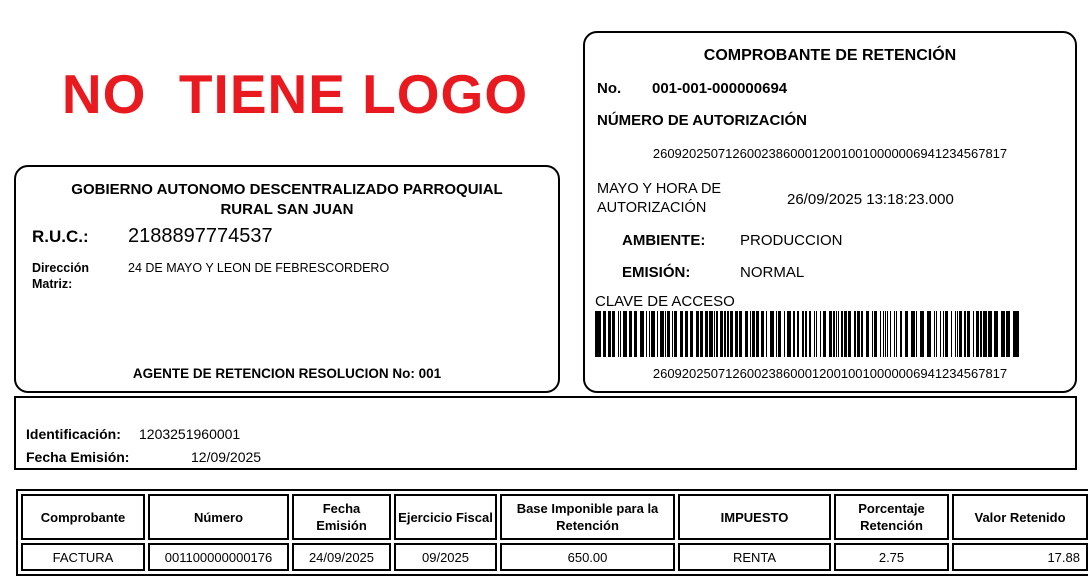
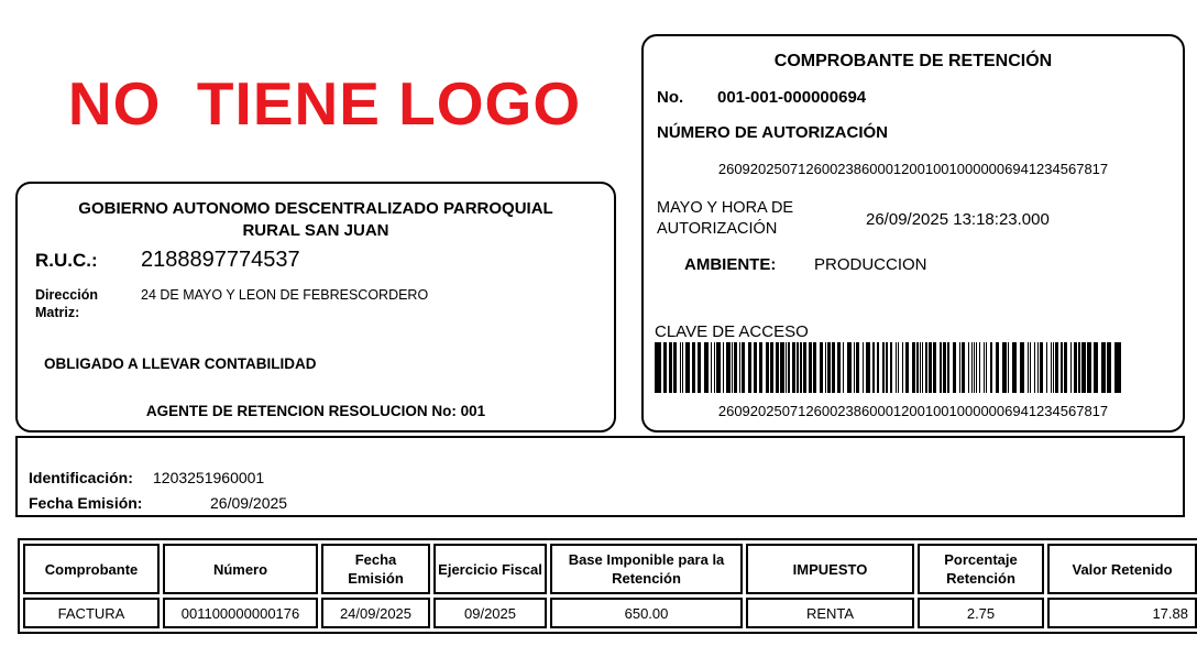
  NO TIENE LOGO
  GOBIERNO AUTONOMO DESCENTRALIZADO PARROQUIAL
  RURAL SAN JUAN
  R.U.C.: 2188897774537
  Dirección Matriz:24 DE MAYO Y LEON DE FEBRESCORDERO
+ OBLIGADO A LLEVAR CONTABILIDAD
  AGENTE DE RETENCION RESOLUCION No: 001
  COMPROBANTE DE RETENCIÓN
  No. 001-001-000000694
  NÚMERO DE AUTORIZACIÓN
  2609202507126002386000120010010000006941234567817
  MAYO Y HORA DE AUTORIZACIÓN26/09/2025 13:18:23.000
  AMBIENTE: PRODUCCION
- EMISIÓN: NORMAL
  CLAVE DE ACCESO
  2609202507126002386000120010010000006941234567817
  Identificación: 1203251960001
- Fecha Emisión: 12/09/2025
+ Fecha Emisión: 26/09/2025
  Comprobante	Número	Fecha Emisión	Ejercicio Fiscal	Base Imponible para la Retención	IMPUESTO	Porcentaje Retención	Valor Retenido
  FACTURA	001100000000176	24/09/2025	09/2025	650.00	RENTA	2.75	17.88
